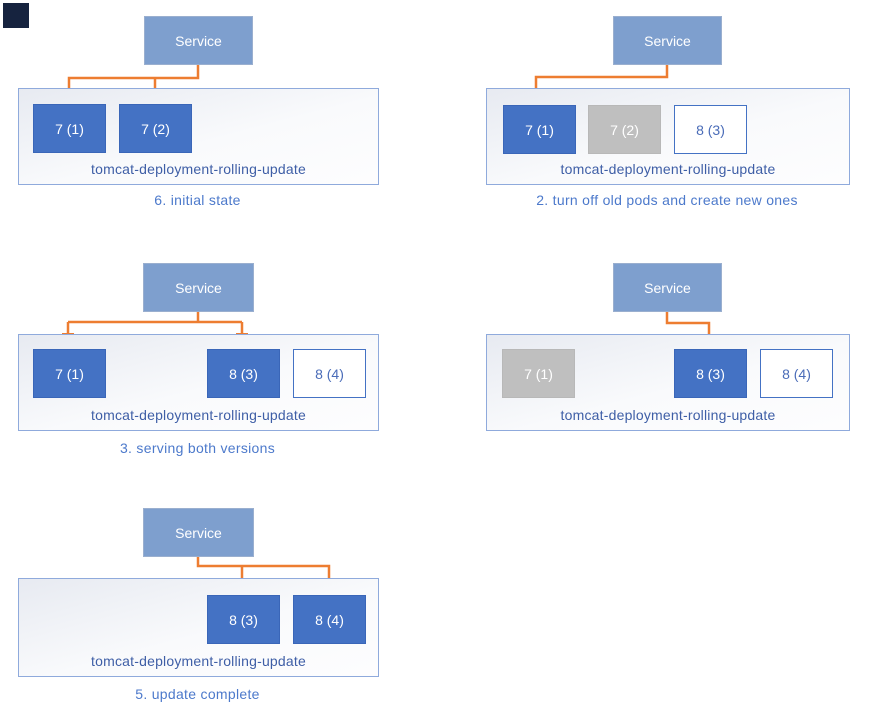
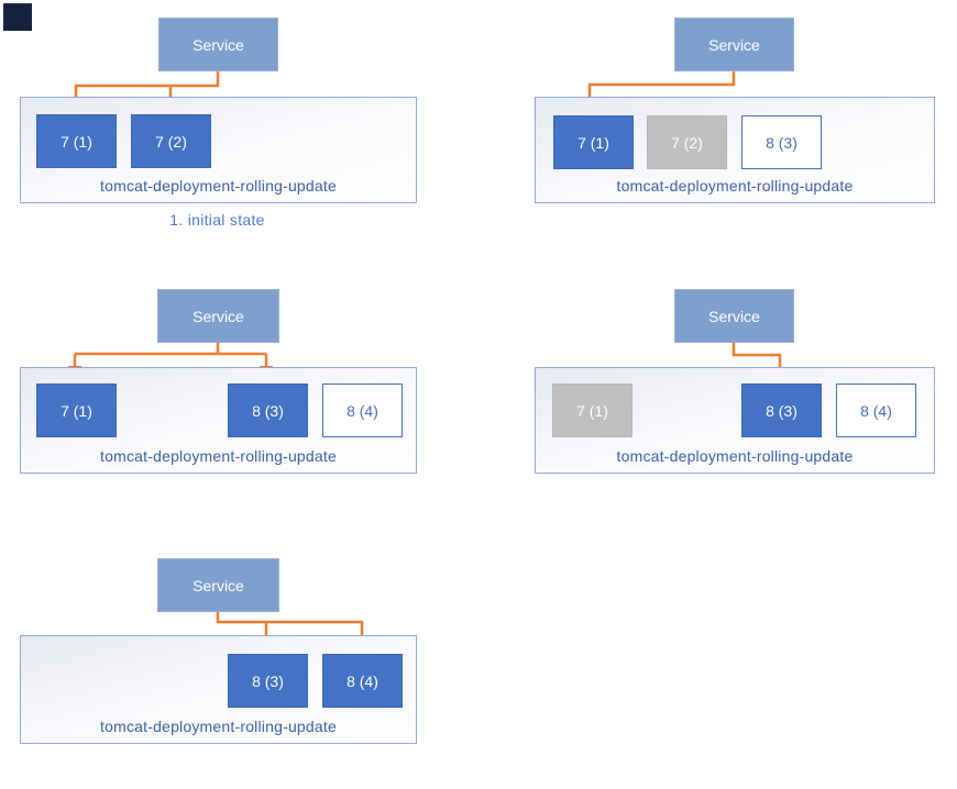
  Service
  7 (1)
  7 (2)
  tomcat-deployment-rolling-update
- 6. initial state
+ 1. initial state
  Service
  7 (1)
  7 (2)
  8 (3)
  tomcat-deployment-rolling-update
- 2. turn off old pods and create new ones
  Service
  7 (1)
  8 (3)
  8 (4)
  tomcat-deployment-rolling-update
- 3. serving both versions
  Service
  7 (1)
  8 (3)
  8 (4)
  tomcat-deployment-rolling-update
  Service
  8 (3)
  8 (4)
  tomcat-deployment-rolling-update
- 5. update complete
